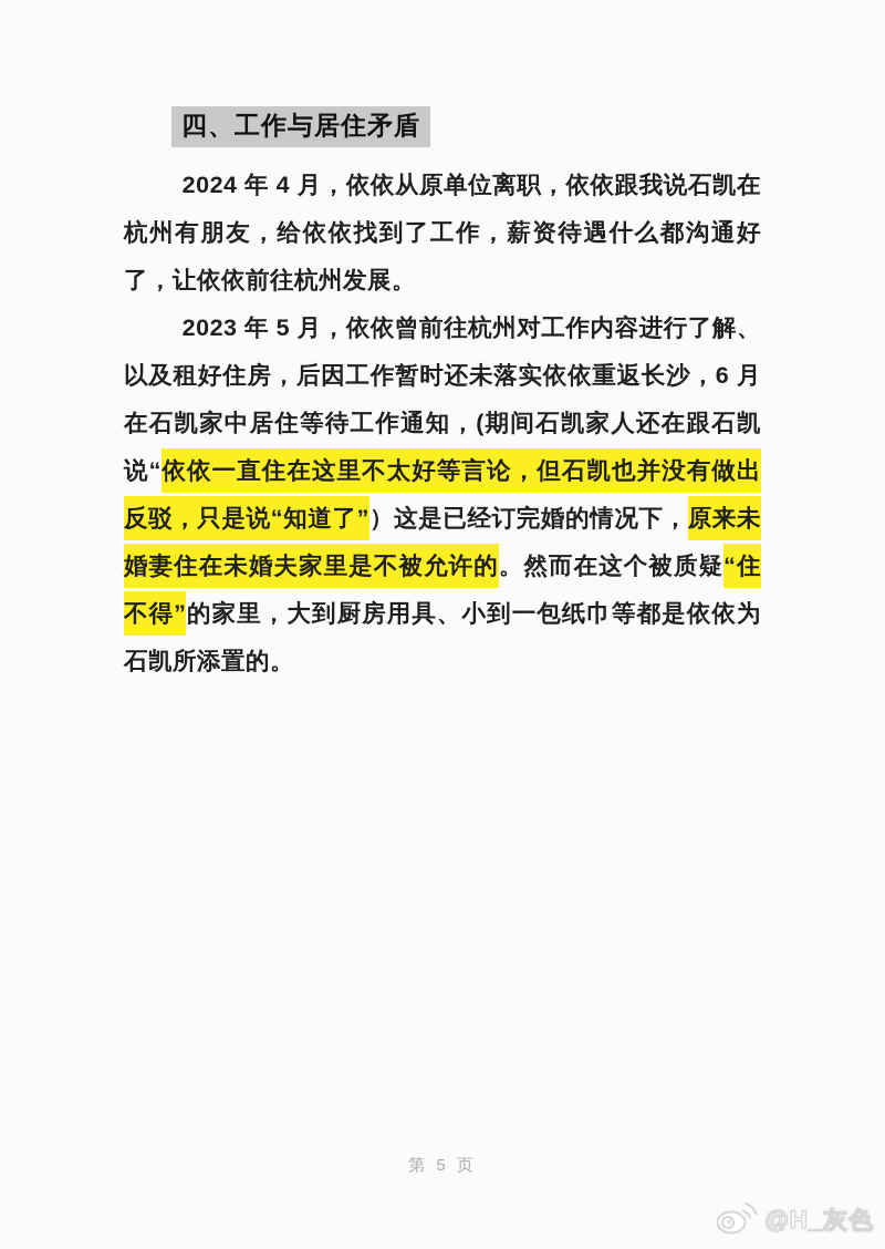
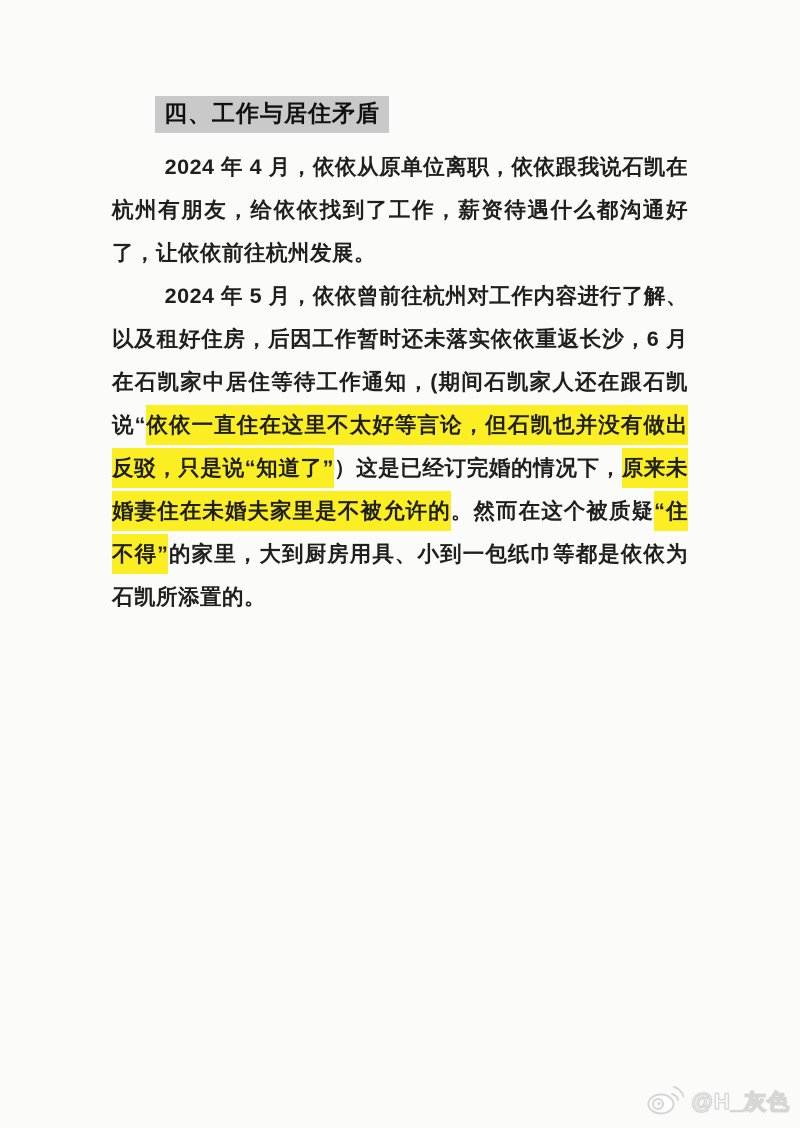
  四、工作与居住矛盾
  2024 年 4 月，依依从原单位离职，依依跟我说石凯在杭州有朋友，给依依找到了工作，薪资待遇什么都沟通好了，让依依前往杭州发展。
- 2023 年 5 月，依依曾前往杭州对工作内容进行了解、以及租好住房，后因工作暂时还未落实依依重返长沙，6 月在石凯家中居住等待工作通知，(期间石凯家人还在跟石凯说“依依一直住在这里不太好等言论，但石凯也并没有做出反驳，只是说“知道了”）这是已经订完婚的情况下，原来未婚妻住在未婚夫家里是不被允许的。然而在这个被质疑“住不得”的家里，大到厨房用具、小到一包纸巾等都是依依为石凯所添置的。
+ 2024 年 5 月，依依曾前往杭州对工作内容进行了解、以及租好住房，后因工作暂时还未落实依依重返长沙，6 月在石凯家中居住等待工作通知，(期间石凯家人还在跟石凯说“依依一直住在这里不太好等言论，但石凯也并没有做出反驳，只是说“知道了”）这是已经订完婚的情况下，原来未婚妻住在未婚夫家里是不被允许的。然而在这个被质疑“住不得”的家里，大到厨房用具、小到一包纸巾等都是依依为石凯所添置的。
- 第 5 页
  @H_灰色
